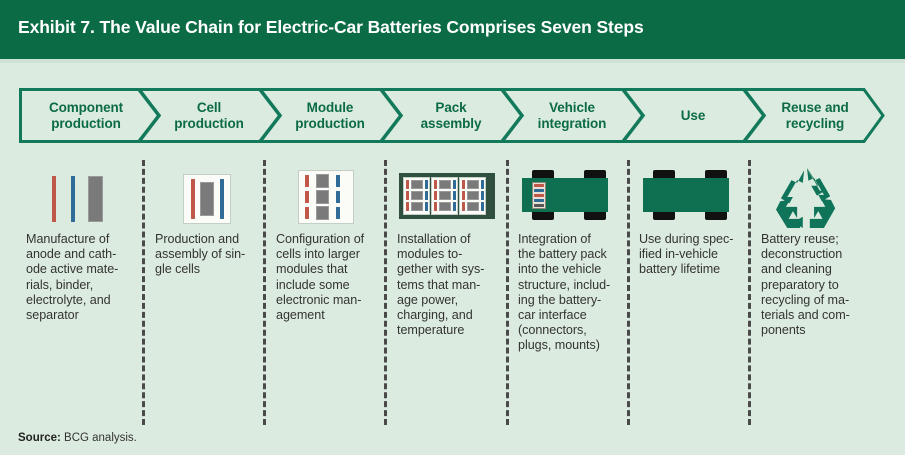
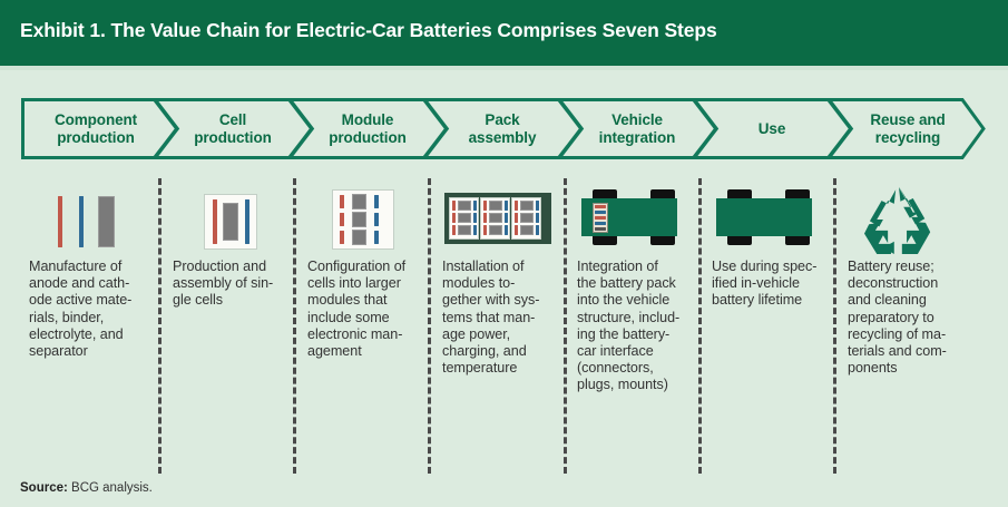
- Exhibit 7. The Value Chain for Electric-Car Batteries Comprises Seven Steps
+ Exhibit 1. The Value Chain for Electric-Car Batteries Comprises Seven Steps
  Component
  production
  Cell
  production
  Module
  production
  Pack
  assembly
  Vehicle
  integration
  Use
  Reuse and
  recycling
  Manufacture of
  anode and cath-
  ode active mate-
  rials, binder,
  electrolyte, and
  separator
  Production and
  assembly of sin-
  gle cells
  Configuration of
  cells into larger
  modules that
  include some
  electronic man-
  agement
  Installation of
  modules to-
  gether with sys-
  tems that man-
  age power,
  charging, and
  temperature
  Integration of
  the battery pack
  into the vehicle
  structure, includ-
  ing the battery-
  car interface
  (connectors,
  plugs, mounts)
  Use during spec-
  ified in-vehicle
  battery lifetime
  Battery reuse;
  deconstruction
  and cleaning
  preparatory to
  recycling of ma-
  terials and com-
  ponents
  Source: BCG analysis.
